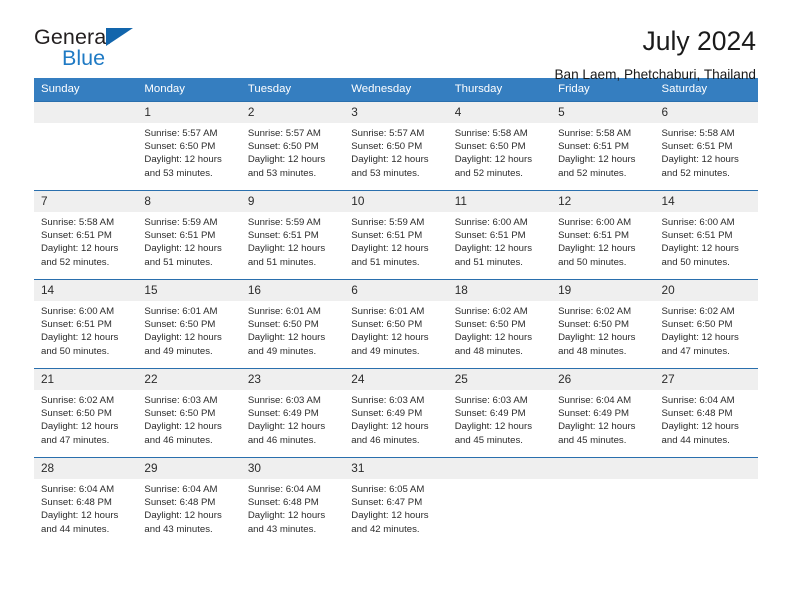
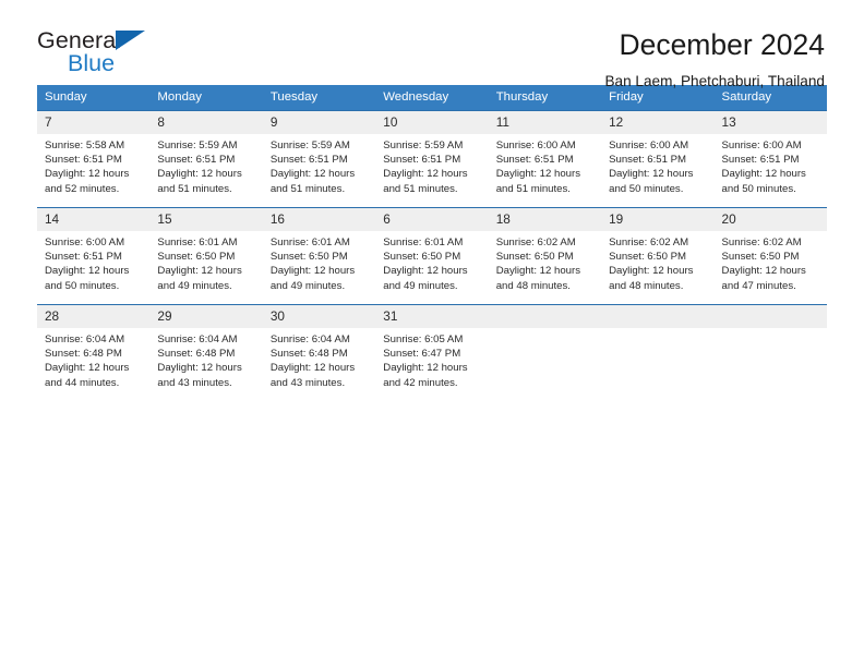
  General
  Blue
- July 2024
+ December 2024
  Ban Laem, Phetchaburi, Thailand
  Sunday	Monday	Tuesday	Wednesday	Thursday	Friday	Saturday
- 	1Sunrise: 5:57 AM Sunset: 6:50 PM Daylight: 12 hours and 53 minutes.	2Sunrise: 5:57 AM Sunset: 6:50 PM Daylight: 12 hours and 53 minutes.	3Sunrise: 5:57 AM Sunset: 6:50 PM Daylight: 12 hours and 53 minutes.	4Sunrise: 5:58 AM Sunset: 6:50 PM Daylight: 12 hours and 52 minutes.	5Sunrise: 5:58 AM Sunset: 6:51 PM Daylight: 12 hours and 52 minutes.	6Sunrise: 5:58 AM Sunset: 6:51 PM Daylight: 12 hours and 52 minutes.
- 7Sunrise: 5:58 AM Sunset: 6:51 PM Daylight: 12 hours and 52 minutes.	8Sunrise: 5:59 AM Sunset: 6:51 PM Daylight: 12 hours and 51 minutes.	9Sunrise: 5:59 AM Sunset: 6:51 PM Daylight: 12 hours and 51 minutes.	10Sunrise: 5:59 AM Sunset: 6:51 PM Daylight: 12 hours and 51 minutes.	11Sunrise: 6:00 AM Sunset: 6:51 PM Daylight: 12 hours and 51 minutes.	12Sunrise: 6:00 AM Sunset: 6:51 PM Daylight: 12 hours and 50 minutes.	14Sunrise: 6:00 AM Sunset: 6:51 PM Daylight: 12 hours and 50 minutes.
+ 7Sunrise: 5:58 AM Sunset: 6:51 PM Daylight: 12 hours and 52 minutes.	8Sunrise: 5:59 AM Sunset: 6:51 PM Daylight: 12 hours and 51 minutes.	9Sunrise: 5:59 AM Sunset: 6:51 PM Daylight: 12 hours and 51 minutes.	10Sunrise: 5:59 AM Sunset: 6:51 PM Daylight: 12 hours and 51 minutes.	11Sunrise: 6:00 AM Sunset: 6:51 PM Daylight: 12 hours and 51 minutes.	12Sunrise: 6:00 AM Sunset: 6:51 PM Daylight: 12 hours and 50 minutes.	13Sunrise: 6:00 AM Sunset: 6:51 PM Daylight: 12 hours and 50 minutes.
  14Sunrise: 6:00 AM Sunset: 6:51 PM Daylight: 12 hours and 50 minutes.	15Sunrise: 6:01 AM Sunset: 6:50 PM Daylight: 12 hours and 49 minutes.	16Sunrise: 6:01 AM Sunset: 6:50 PM Daylight: 12 hours and 49 minutes.	6Sunrise: 6:01 AM Sunset: 6:50 PM Daylight: 12 hours and 49 minutes.	18Sunrise: 6:02 AM Sunset: 6:50 PM Daylight: 12 hours and 48 minutes.	19Sunrise: 6:02 AM Sunset: 6:50 PM Daylight: 12 hours and 48 minutes.	20Sunrise: 6:02 AM Sunset: 6:50 PM Daylight: 12 hours and 47 minutes.
- 21Sunrise: 6:02 AM Sunset: 6:50 PM Daylight: 12 hours and 47 minutes.	22Sunrise: 6:03 AM Sunset: 6:50 PM Daylight: 12 hours and 46 minutes.	23Sunrise: 6:03 AM Sunset: 6:49 PM Daylight: 12 hours and 46 minutes.	24Sunrise: 6:03 AM Sunset: 6:49 PM Daylight: 12 hours and 46 minutes.	25Sunrise: 6:03 AM Sunset: 6:49 PM Daylight: 12 hours and 45 minutes.	26Sunrise: 6:04 AM Sunset: 6:49 PM Daylight: 12 hours and 45 minutes.	27Sunrise: 6:04 AM Sunset: 6:48 PM Daylight: 12 hours and 44 minutes.
  28Sunrise: 6:04 AM Sunset: 6:48 PM Daylight: 12 hours and 44 minutes.	29Sunrise: 6:04 AM Sunset: 6:48 PM Daylight: 12 hours and 43 minutes.	30Sunrise: 6:04 AM Sunset: 6:48 PM Daylight: 12 hours and 43 minutes.	31Sunrise: 6:05 AM Sunset: 6:47 PM Daylight: 12 hours and 42 minutes.
